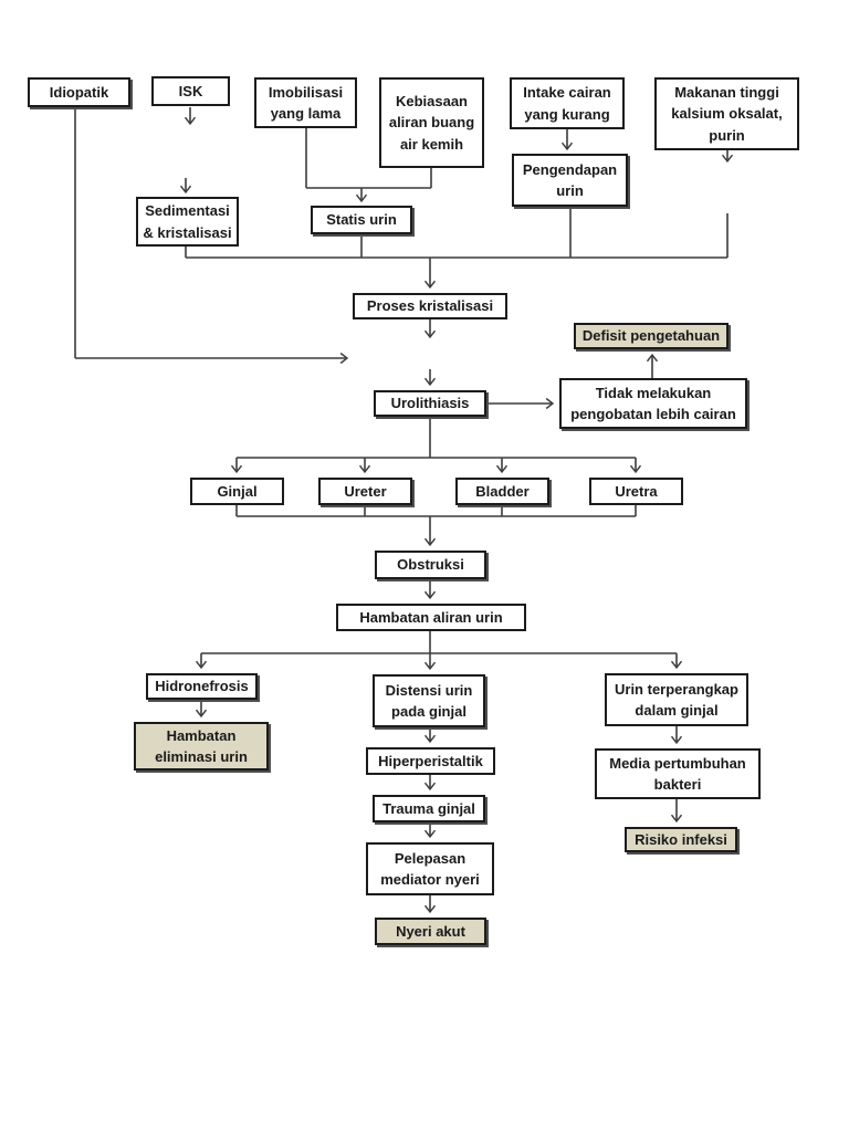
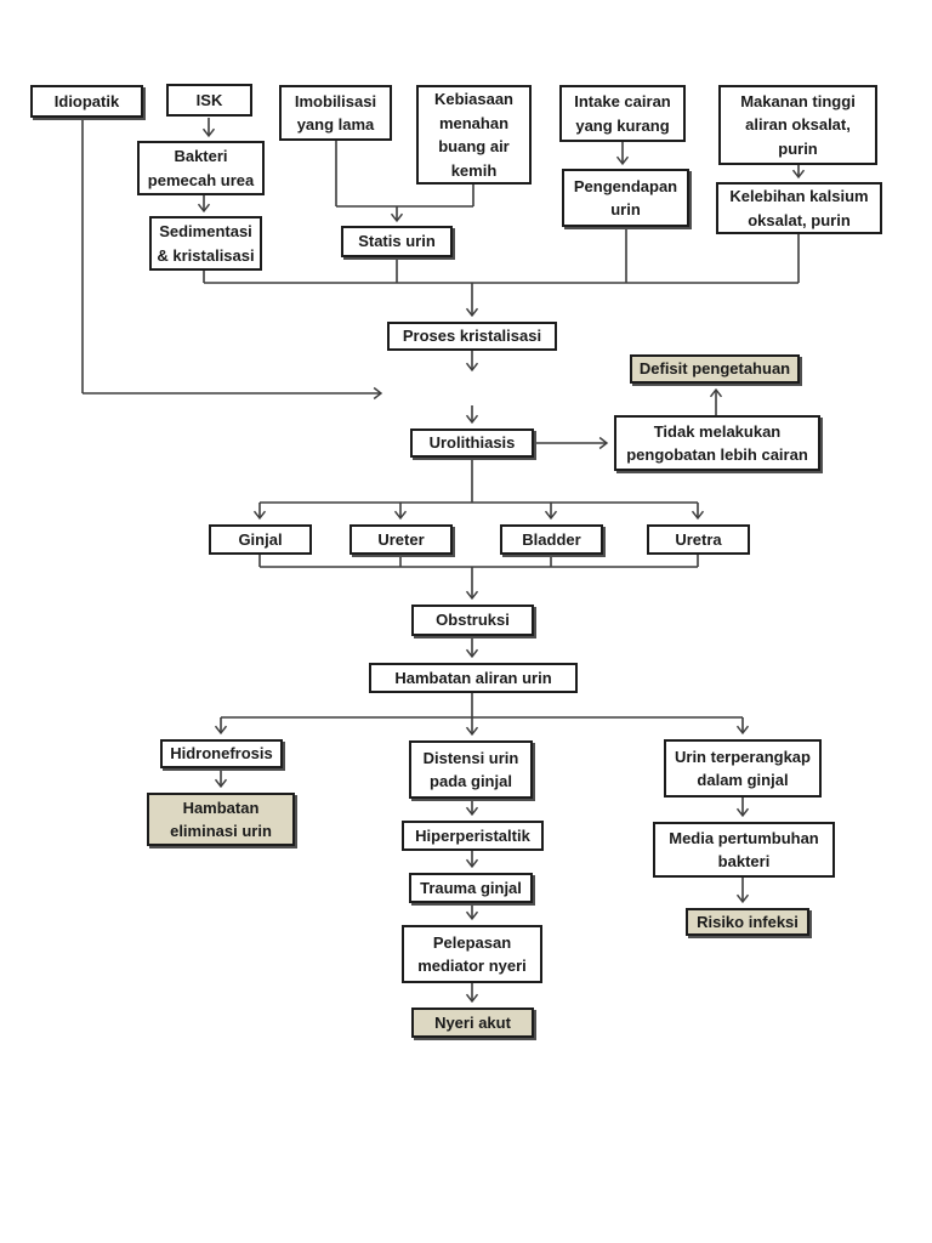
  Idiopatik
  ISK
  Imobilisasi yang lama
- Kebiasaan aliran buang air kemih
+ Kebiasaan menahan buang air kemih
  Intake cairan yang kurang
- Makanan tinggi kalsium oksalat, purin
+ Makanan tinggi aliran oksalat, purin
+ Bakteri pemecah urea
  Pengendapan urin
+ Kelebihan kalsium oksalat, purin
  Sedimentasi & kristalisasi
  Statis urin
  Proses kristalisasi
  Urolithiasis
  Defisit pengetahuan
  Tidak melakukan pengobatan lebih cairan
  Ginjal
  Ureter
  Bladder
  Uretra
  Obstruksi
  Hambatan aliran urin
  Hidronefrosis
  Hambatan eliminasi urin
  Distensi urin pada ginjal
  Hiperperistaltik
  Trauma ginjal
  Pelepasan mediator nyeri
  Nyeri akut
  Urin terperangkap dalam ginjal
  Media pertumbuhan bakteri
  Risiko infeksi
